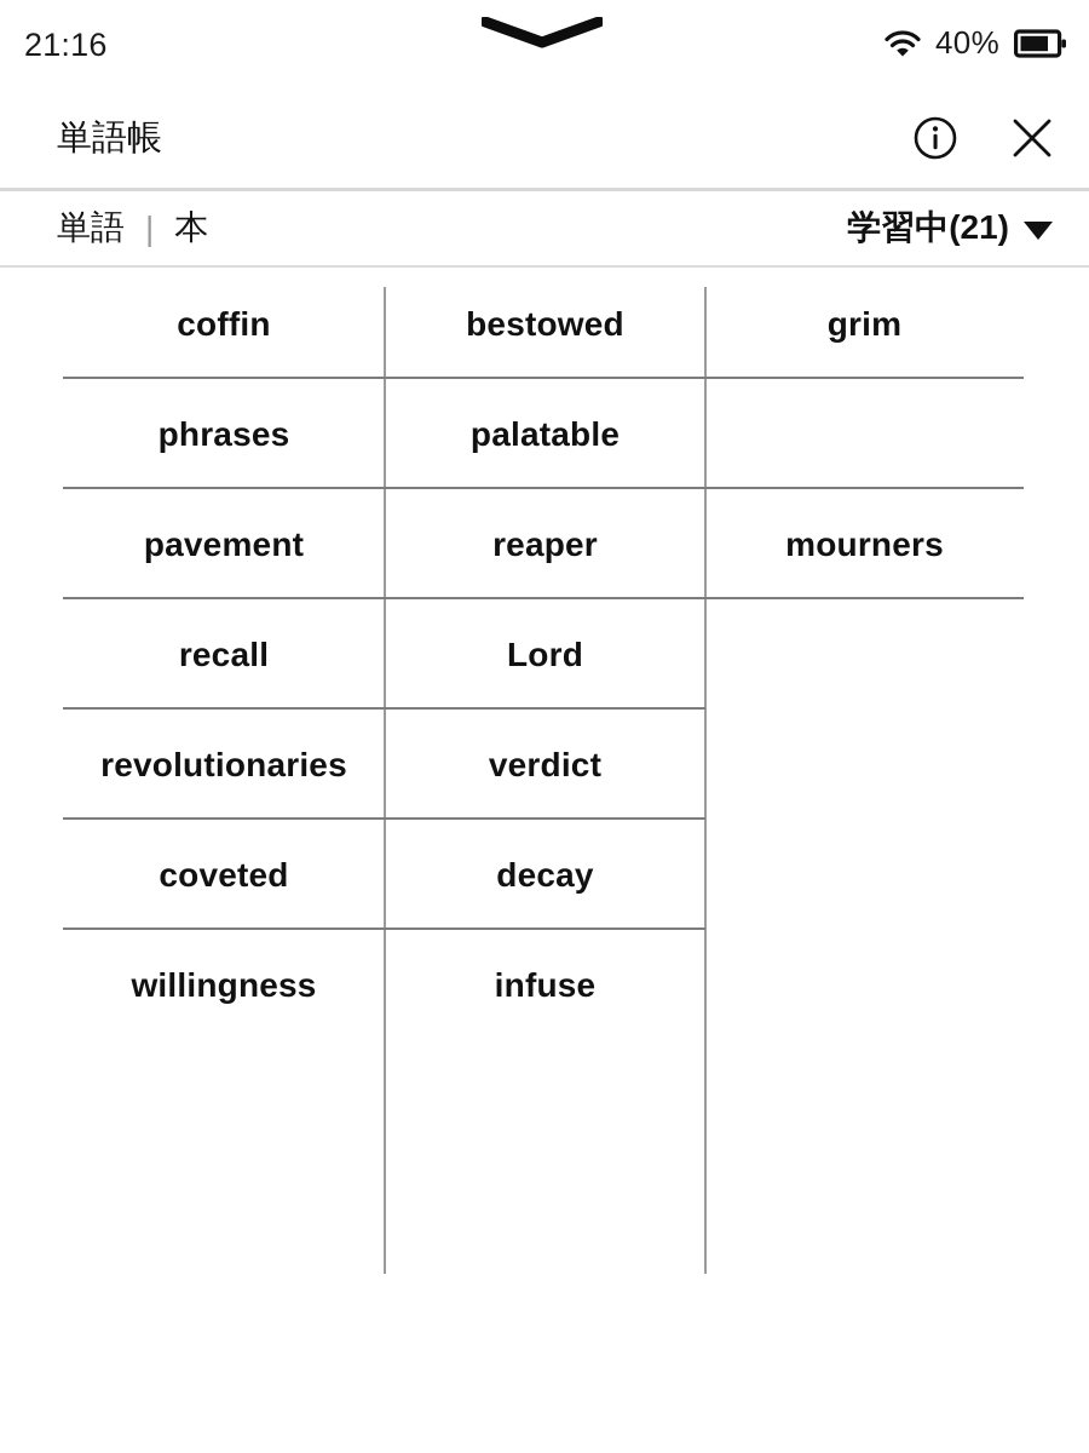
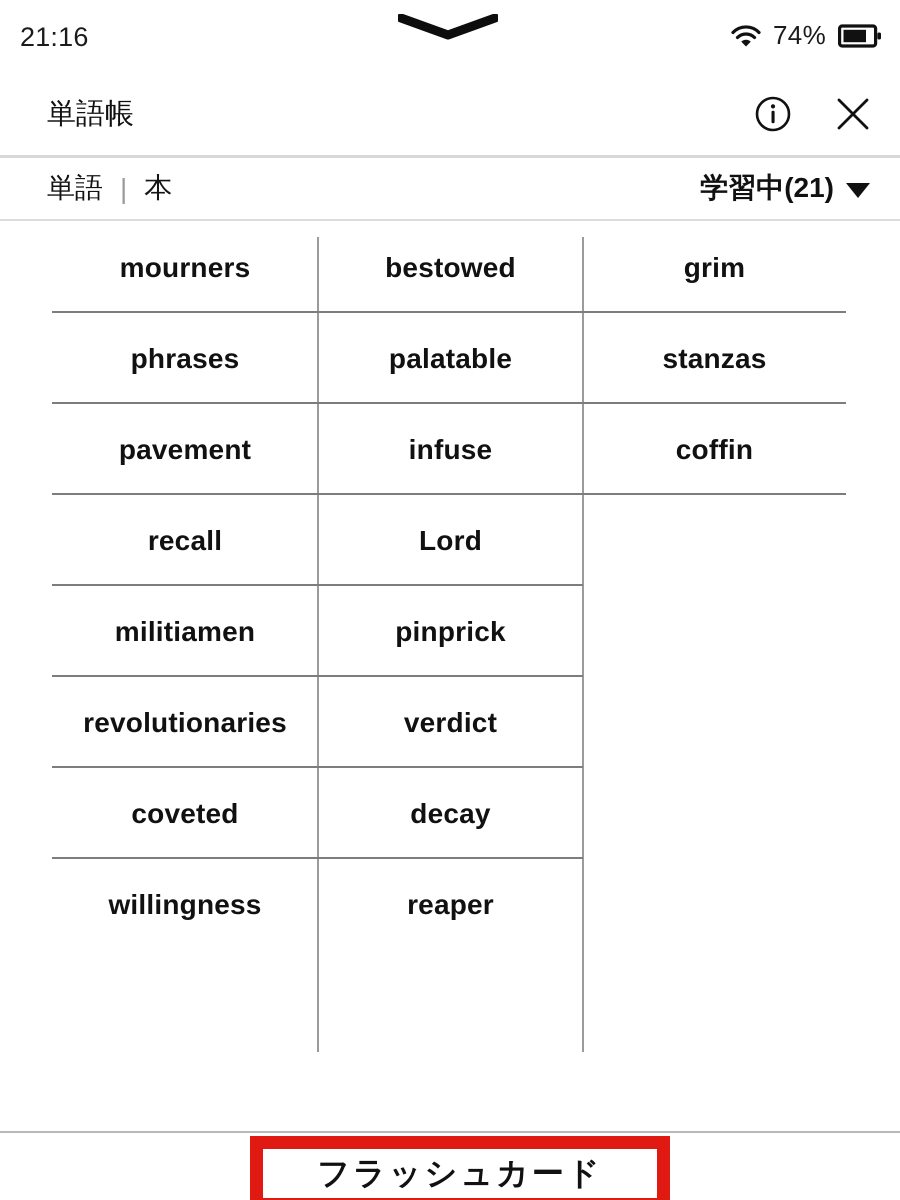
  21:16
- 40%
+ 74%
  単語帳
  単語
  |
  本
  学習中(21)
- coffin
+ mourners
  bestowed
  grim
  phrases
  palatable
+ stanzas
  pavement
- reaper
+ infuse
- mourners
+ coffin
  recall
  Lord
+ militiamen
+ pinprick
  revolutionaries
  verdict
  coveted
  decay
  willingness
- infuse
+ reaper
+ フラッシュカード
